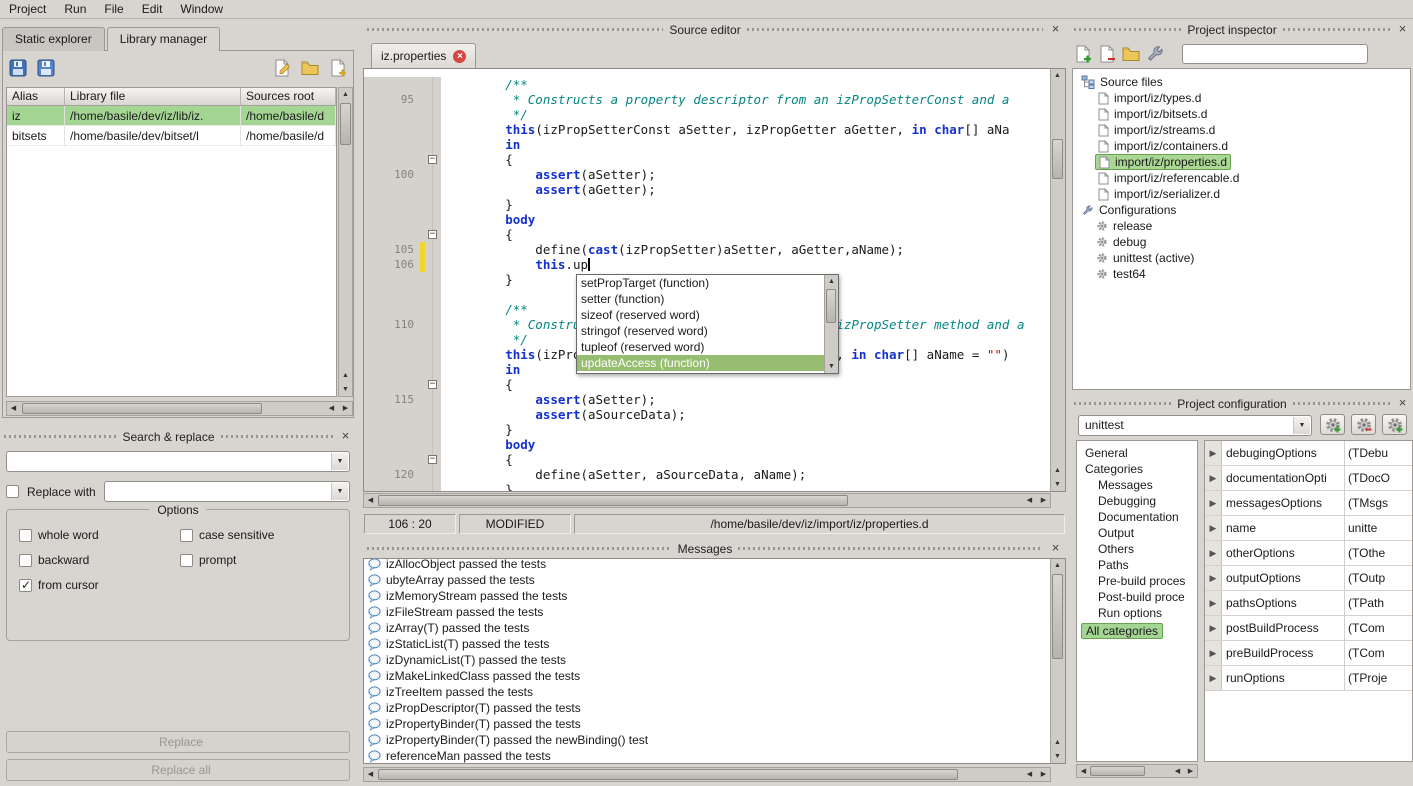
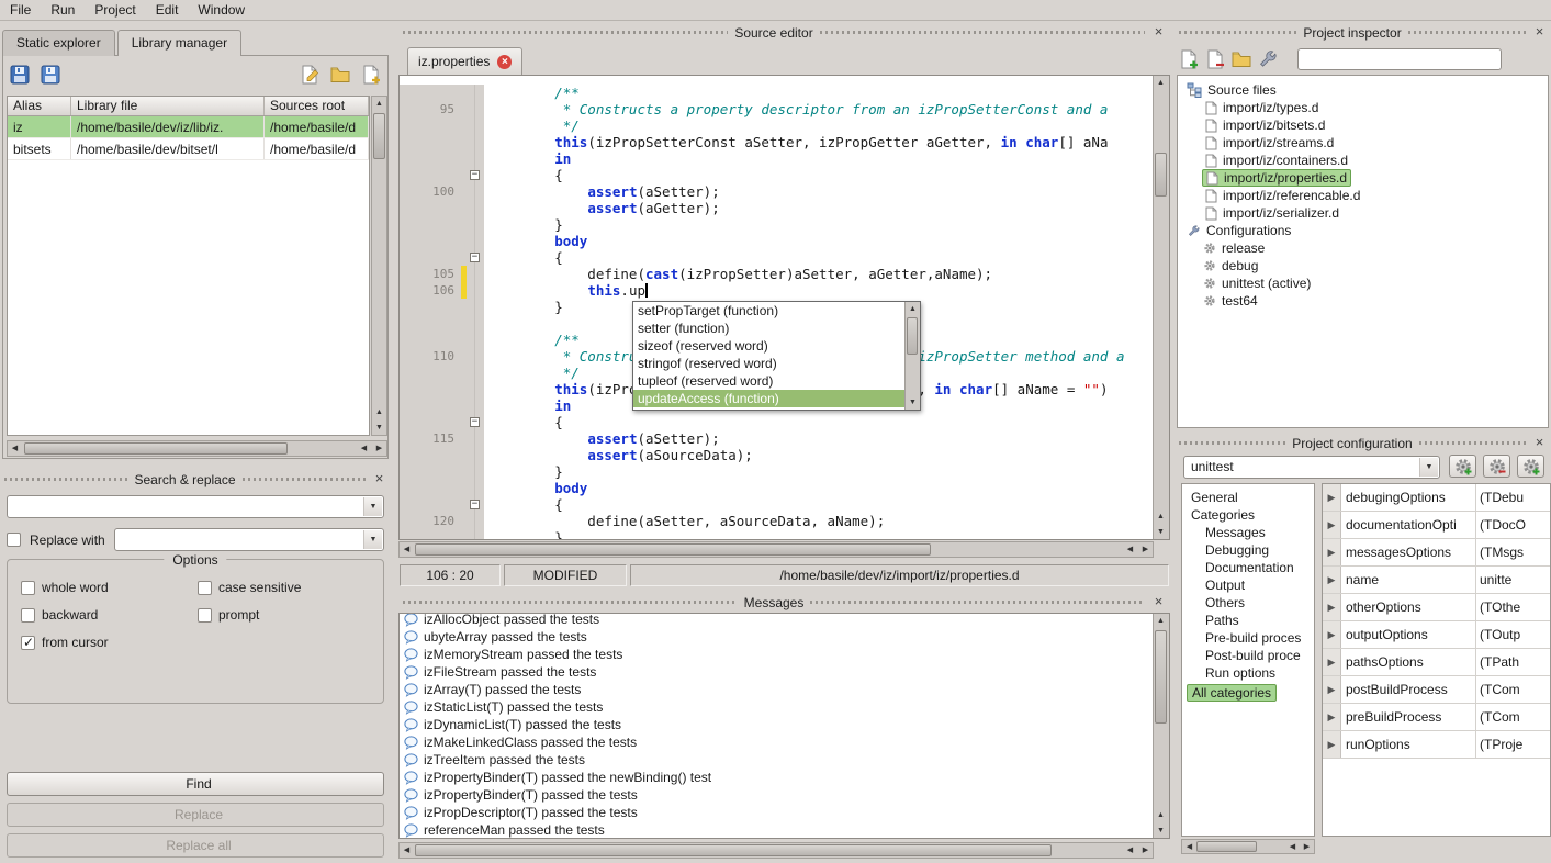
- Project
+ File
  Run
- File
+ Project
  Edit
  Window
  Static explorer
  Library manager
  Alias
  Library file
  Sources root
  iz
  /home/basile/dev/iz/lib/iz.
  /home/basile/d
  bitsets
  /home/basile/dev/bitset/l
  /home/basile/d
  Search & replace
  ×
  Replace with
  Options
  whole word
  case sensitive
  backward
  prompt
  from cursor
+ Find
  Replace
  Replace all
  Source editor
  ×
  iz.properties
  ×
  /**
  95
  * Constructs a property descriptor from an izPropSetterConst and a
  */
  this(izPropSetterConst aSetter, izPropGetter aGetter, in char[] aNa
  in
  −
  {
  100
  assert(aSetter);
  assert(aGetter);
  }
  body
  −
  {
  105
  define(cast(izPropSetter)aSetter, aGetter,aName);
  106
  this.up
  }
  /**
  110
  */
  in
  −
  {
  115
  assert(aSetter);
  assert(aSourceData);
  }
  body
  −
  {
  120
  define(aSetter, aSourceData, aName);
  }
  setPropTarget (function)
  setter (function)
  sizeof (reserved word)
  stringof (reserved word)
  tupleof (reserved word)
  updateAccess (function)
  106 : 20
  MODIFIED
  /home/basile/dev/iz/import/iz/properties.d
  Messages
  ×
  izAllocObject passed the tests
  ubyteArray passed the tests
  izMemoryStream passed the tests
  izFileStream passed the tests
  izArray(T) passed the tests
  izStaticList(T) passed the tests
  izDynamicList(T) passed the tests
  izMakeLinkedClass passed the tests
  izTreeItem passed the tests
- izPropDescriptor(T) passed the tests
+ izPropertyBinder(T) passed the newBinding() test
  izPropertyBinder(T) passed the tests
- izPropertyBinder(T) passed the newBinding() test
+ izPropDescriptor(T) passed the tests
  referenceMan passed the tests
  Project inspector
  ×
  Source files
  import/iz/types.d
  import/iz/bitsets.d
  import/iz/streams.d
  import/iz/containers.d
  import/iz/properties.d
  import/iz/referencable.d
  import/iz/serializer.d
  Configurations
  release
  debug
  unittest (active)
  test64
  Project configuration
  ×
  unittest
  General
  Categories
  Messages
  Debugging
  Documentation
  Output
  Others
  Paths
  Pre-build proces
  Post-build proce
  Run options
  All categories
  ▶
  debugingOptions
  (TDebu
  ▶
  documentationOpti
  (TDocO
  ▶
  messagesOptions
  (TMsgs
  ▶
  name
  unitte
  ▶
  otherOptions
  (TOthe
  ▶
  outputOptions
  (TOutp
  ▶
  pathsOptions
  (TPath
  ▶
  postBuildProcess
  (TCom
  ▶
  preBuildProcess
  (TCom
  ▶
  runOptions
  (TProje
